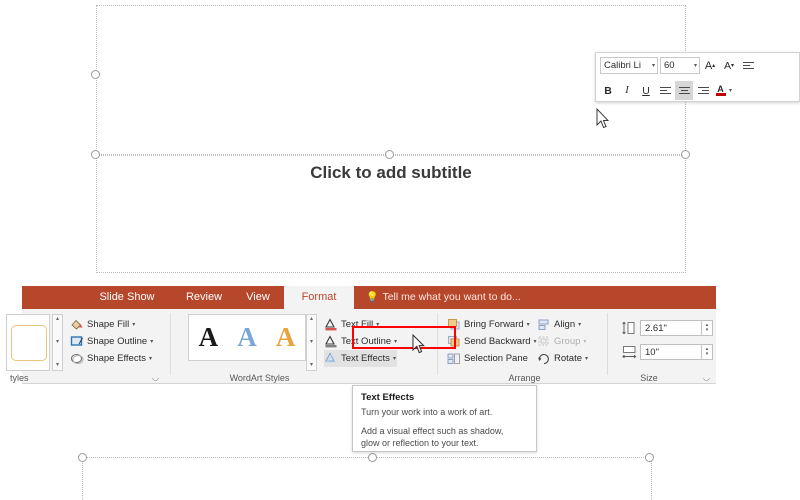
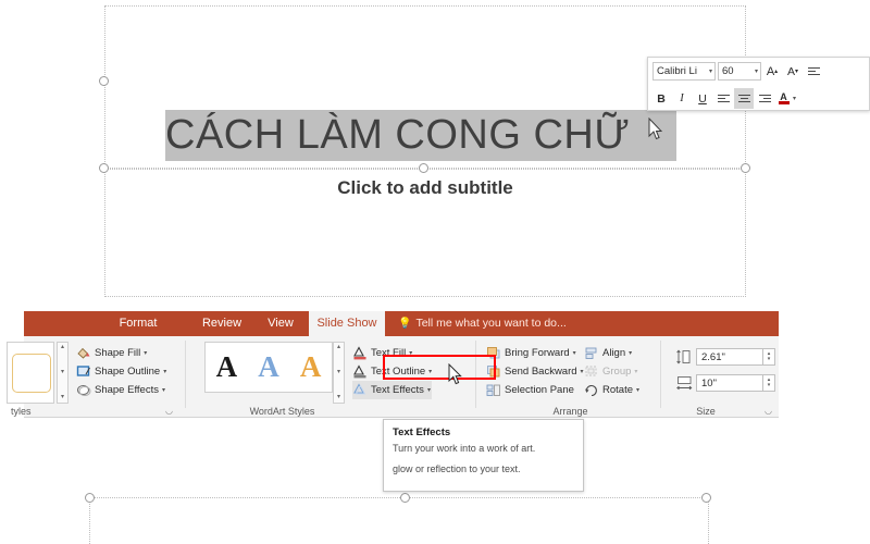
+ CÁCH LÀM CONG CHỮ
  Click to add subtitle
  Calibri Li
  60
  A
  A
  B
  I
  U
  A
- Slide Show
+ Format
  Review
  View
- Format
+ Slide Show
  💡 Tell me what you want to do...
  Shape Fill
  Shape Outline
  Shape Effects
  tyles
  ◡
  A
  A
  A
  Text Fill
  Text Outline
  Text Effects
  WordArt Styles
  Bring Forward
  Send Backward
  Selection Pane
  Align
  Group
  Rotate
  Arrange
  2.61"
  10"
  Size
  ◡
  Text Effects
  Turn your work into a work of art.
- Add a visual effect such as shadow,
  glow or reflection to your text.
